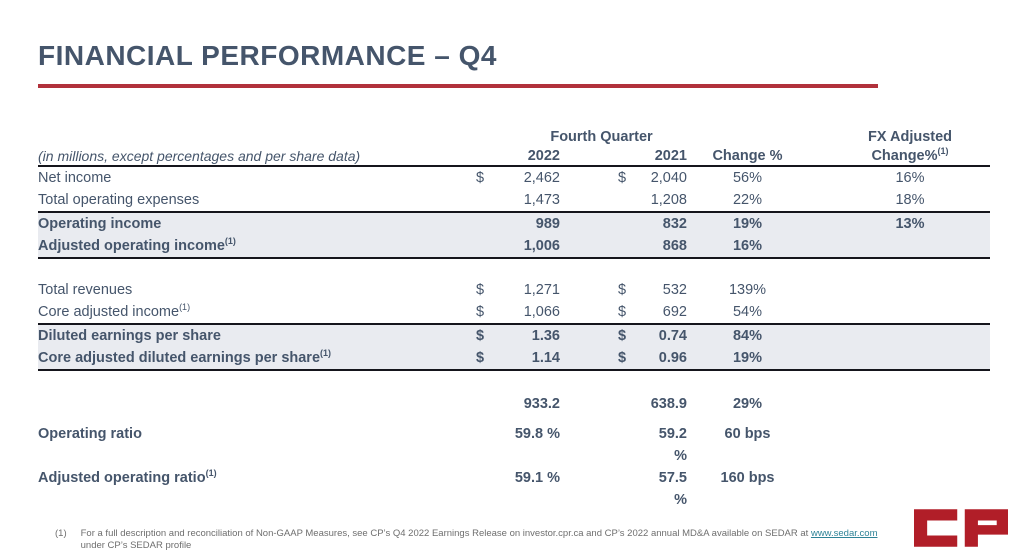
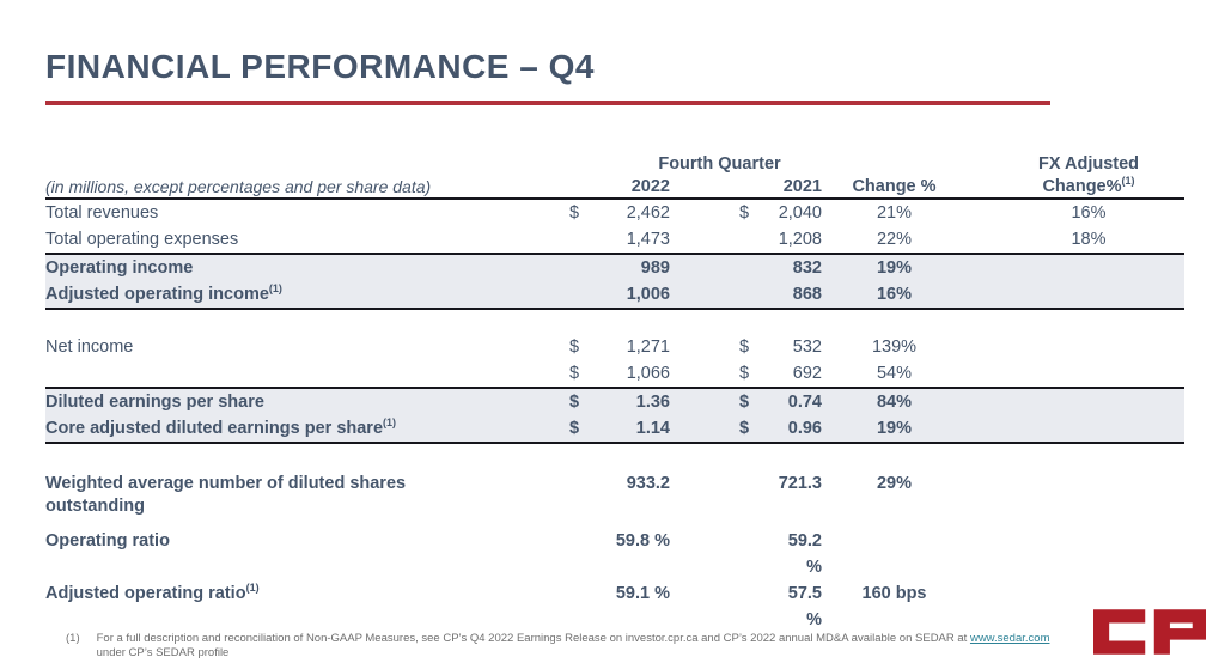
  FINANCIAL PERFORMANCE – Q4
  Fourth Quarter
  FX Adjusted
  (in millions, except percentages and per share data)
  2022
  2021
  Change %
  Change%(1)
- Net income
+ Total revenues
  $
  2,462
  $
  2,040
- 56%
+ 21%
  16%
  Total operating expenses
  1,473
  1,208
  22%
  18%
  Operating income
  989
  832
  19%
- 13%
  Adjusted operating income(1)
  1,006
  868
  16%
- Total revenues
+ Net income
  $
  1,271
  $
  532
  139%
- Core adjusted income(1)
  $
  1,066
  $
  692
  54%
  Diluted earnings per share
  $
  1.36
  $
  0.74
  84%
  Core adjusted diluted earnings per share(1)
  $
  1.14
  $
  0.96
  19%
+ Weighted average number of diluted shares outstanding
  933.2
- 638.9
+ 721.3
  29%
  Operating ratio
  59.8 %
  59.2 %
- 60 bps
  Adjusted operating ratio(1)
  59.1 %
  57.5 %
  160 bps
  (1)
  For a full description and reconciliation of Non-GAAP Measures, see CP’s Q4 2022 Earnings Release on investor.cpr.ca and CP’s 2022 annual MD&A available on SEDAR at www.sedar.com under CP’s SEDAR profile
